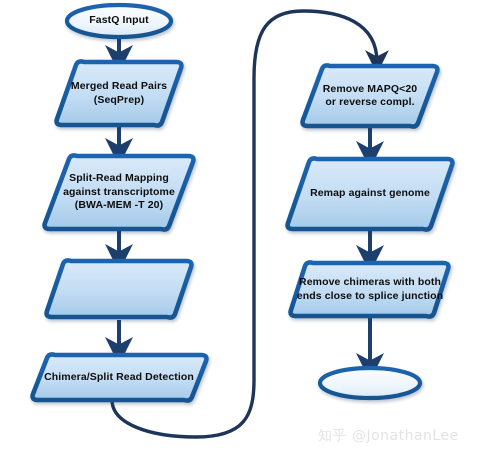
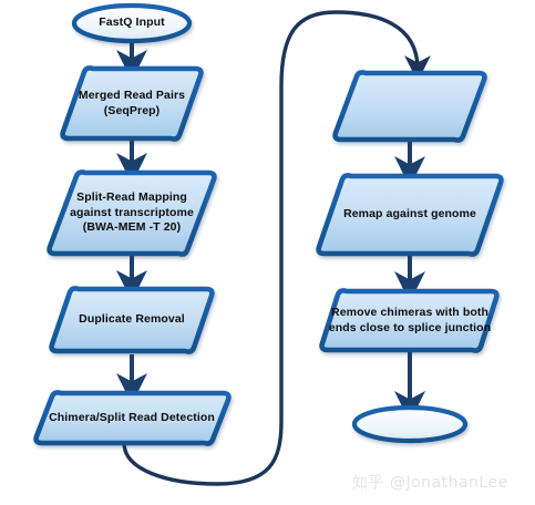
  FastQ Input
  Merged Read Pairs
  (SeqPrep)
  Split-Read Mapping
  against transcriptome
  (BWA-MEM -T 20)
+ Duplicate Removal
  Chimera/Split Read Detection
- Remove MAPQ<20
- or reverse compl.
  Remap against genome
  Remove chimeras with both
  ends close to splice junction
  知乎 @JonathanLee
